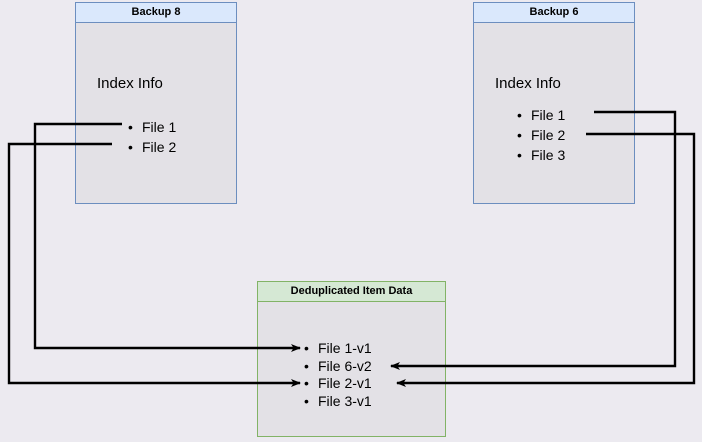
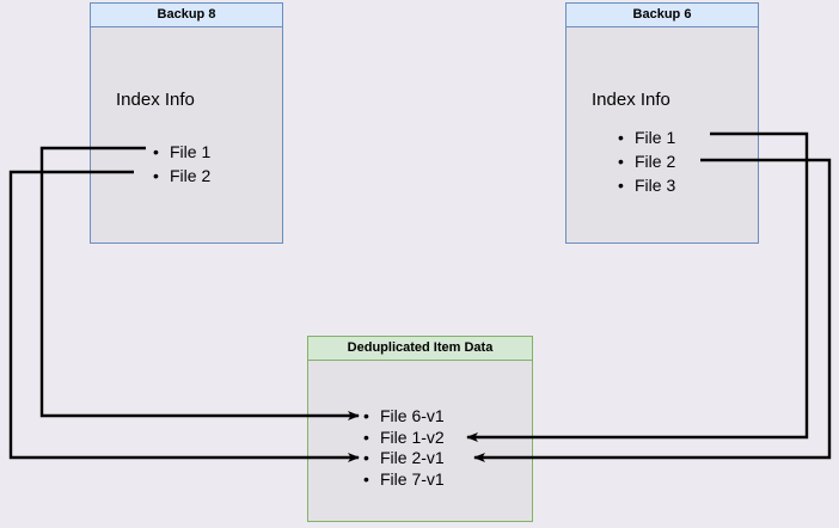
  Backup 8
  Index Info
  File 1
  File 2
  Backup 6
  Index Info
  File 1
  File 2
  File 3
  Deduplicated Item Data
- File 1-v1
+ File 6-v1
- File 6-v2
+ File 1-v2
  File 2-v1
- File 3-v1
+ File 7-v1
